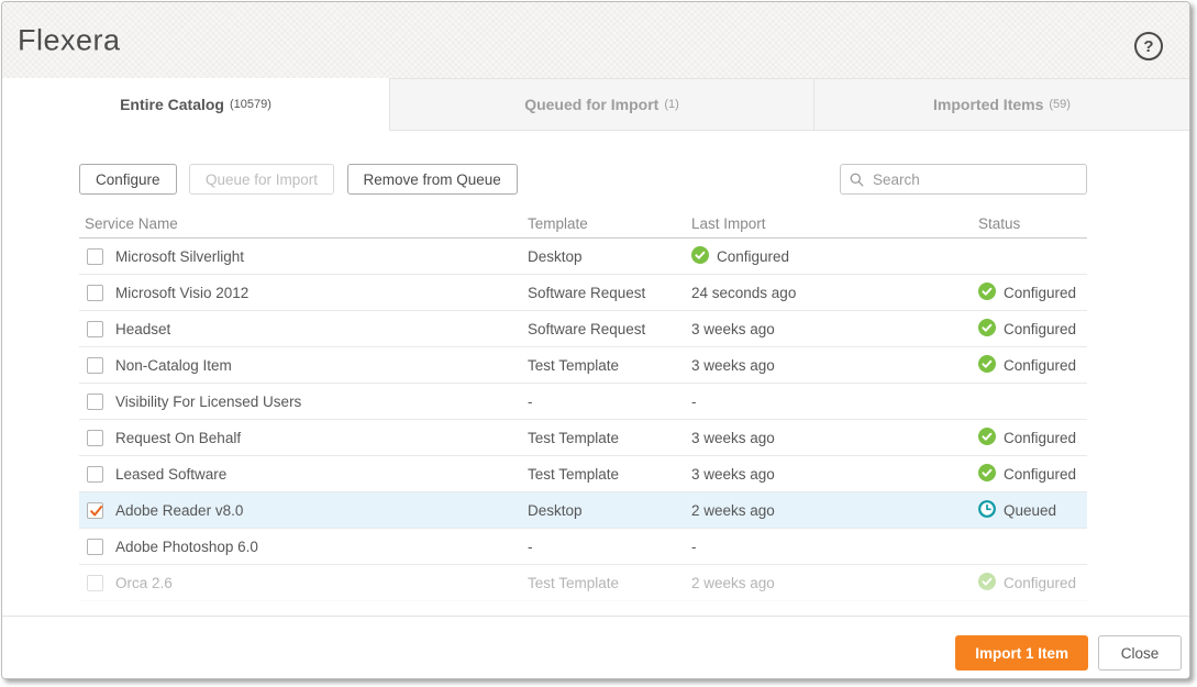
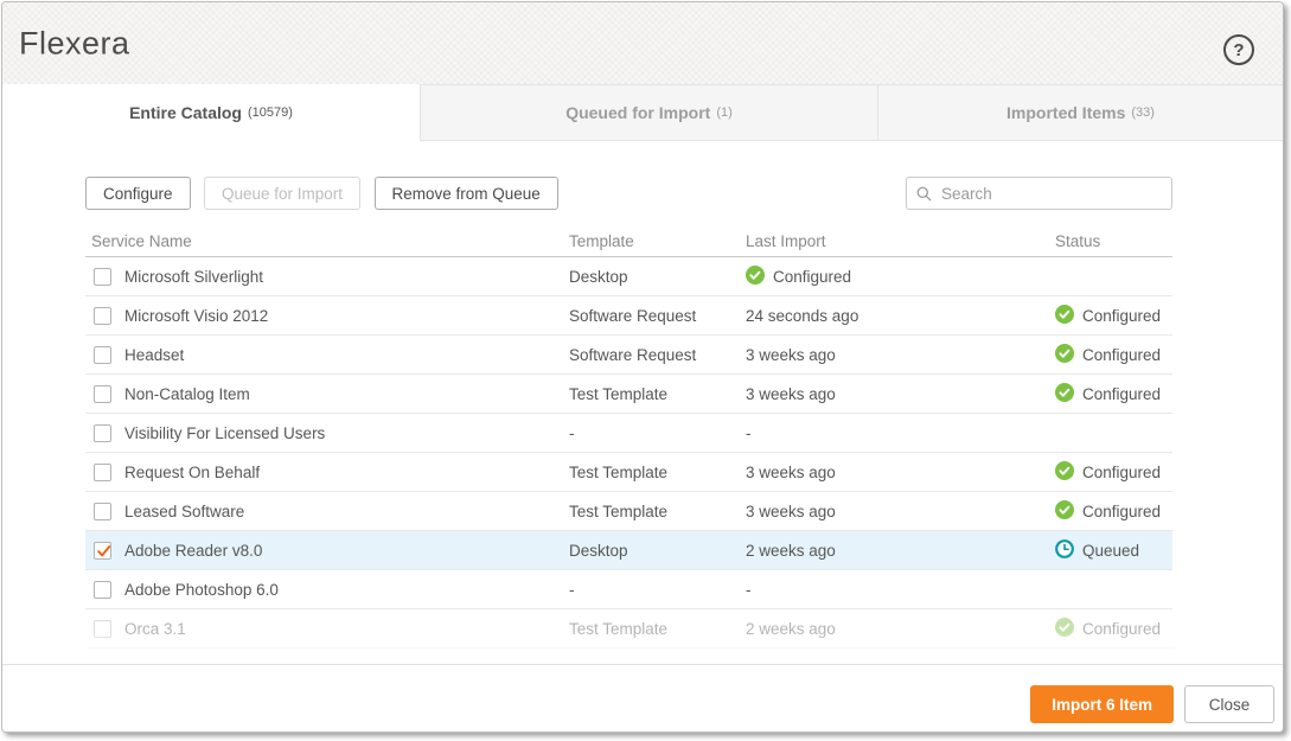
  Flexera
  ?
  Entire Catalog
  (10579)
  Queued for Import
  (1)
  Imported Items
- (59)
+ (33)
  Configure Queue for Import Remove from Queue
  Search
  Service Name
  Template
  Last Import
  Status
  Microsoft Silverlight
  Desktop
  Configured
  Microsoft Visio 2012
  Software Request
  24 seconds ago
  Configured
  Headset
  Software Request
  3 weeks ago
  Configured
  Non-Catalog Item
  Test Template
  3 weeks ago
  Configured
  Visibility For Licensed Users
  -
  -
  Request On Behalf
  Test Template
  3 weeks ago
  Configured
  Leased Software
  Test Template
  3 weeks ago
  Configured
  Adobe Reader v8.0
  Desktop
  2 weeks ago
  Queued
  Adobe Photoshop 6.0
  -
  -
- Orca 2.6
+ Orca 3.1
  Test Template
  2 weeks ago
  Configured
- Import 1 Item
+ Import 6 Item
  Close
